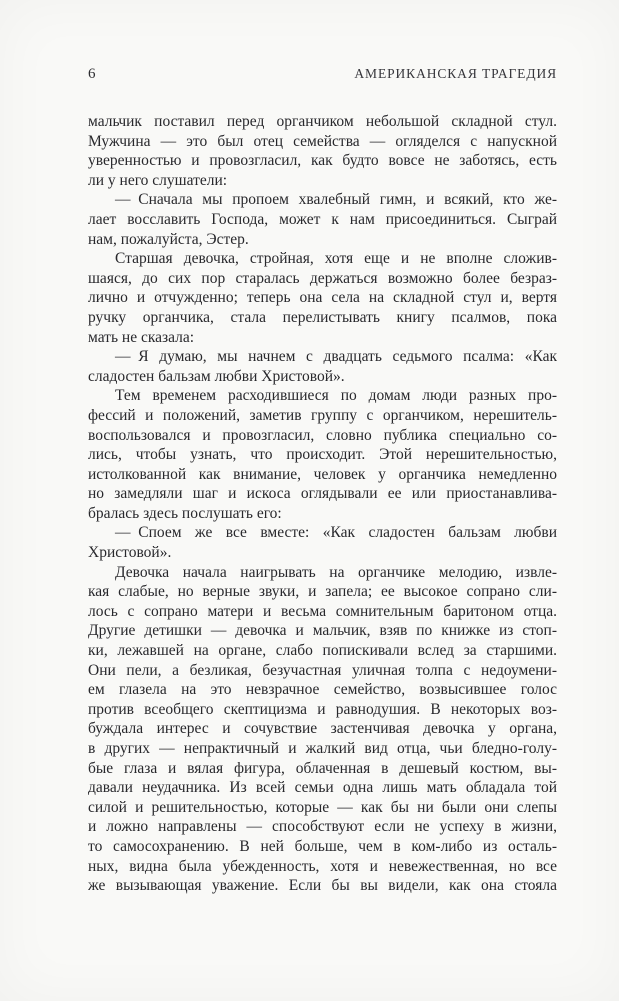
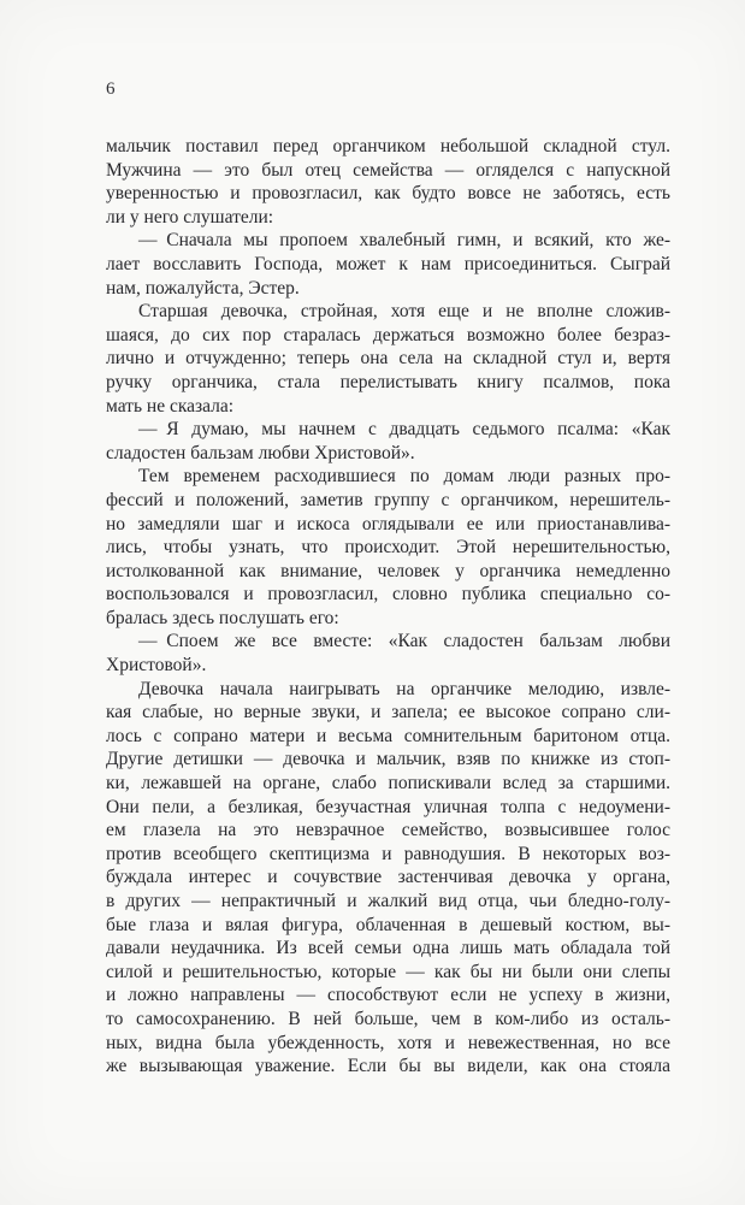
  6
- АМЕРИКАНСКАЯ ТРАГЕДИЯ
  мальчик поставил перед органчиком небольшой складной стул.
  Мужчина — это был отец семейства — огляделся с напускной
  уверенностью и провозгласил, как будто вовсе не заботясь, есть
  ли у него слушатели:
  — Сначала мы пропоем хвалебный гимн, и всякий, кто же-
  лает восславить Господа, может к нам присоединиться. Сыграй
  нам, пожалуйста, Эстер.
  Старшая девочка, стройная, хотя еще и не вполне сложив-
  шаяся, до сих пор старалась держаться возможно более безраз-
  лично и отчужденно; теперь она села на складной стул и, вертя
  ручку органчика, стала перелистывать книгу псалмов, пока
  мать не сказала:
  — Я думаю, мы начнем с двадцать седьмого псалма: «Как
  сладостен бальзам любви Христовой».
  Тем временем расходившиеся по домам люди разных про-
  фессий и положений, заметив группу с органчиком, нерешитель-
- воспользовался и провозгласил, словно публика специально со-
+ но замедляли шаг и искоса оглядывали ее или приостанавлива-
  лись, чтобы узнать, что происходит. Этой нерешительностью,
  истолкованной как внимание, человек у органчика немедленно
- но замедляли шаг и искоса оглядывали ее или приостанавлива-
+ воспользовался и провозгласил, словно публика специально со-
  бралась здесь послушать его:
  — Споем же все вместе: «Как сладостен бальзам любви
  Христовой».
  Девочка начала наигрывать на органчике мелодию, извле-
  кая слабые, но верные звуки, и запела; ее высокое сопрано сли-
  лось с сопрано матери и весьма сомнительным баритоном отца.
  Другие детишки — девочка и мальчик, взяв по книжке из стоп-
  ки, лежавшей на органе, слабо попискивали вслед за старшими.
  Они пели, а безликая, безучастная уличная толпа с недоумени-
  ем глазела на это невзрачное семейство, возвысившее голос
  против всеобщего скептицизма и равнодушия. В некоторых воз-
  буждала интерес и сочувствие застенчивая девочка у органа,
  в других — непрактичный и жалкий вид отца, чьи бледно-голу-
  бые глаза и вялая фигура, облаченная в дешевый костюм, вы-
  давали неудачника. Из всей семьи одна лишь мать обладала той
  силой и решительностью, которые — как бы ни были они слепы
  и ложно направлены — способствуют если не успеху в жизни,
  то самосохранению. В ней больше, чем в ком-либо из осталь-
  ных, видна была убежденность, хотя и невежественная, но все
  же вызывающая уважение. Если бы вы видели, как она стояла
